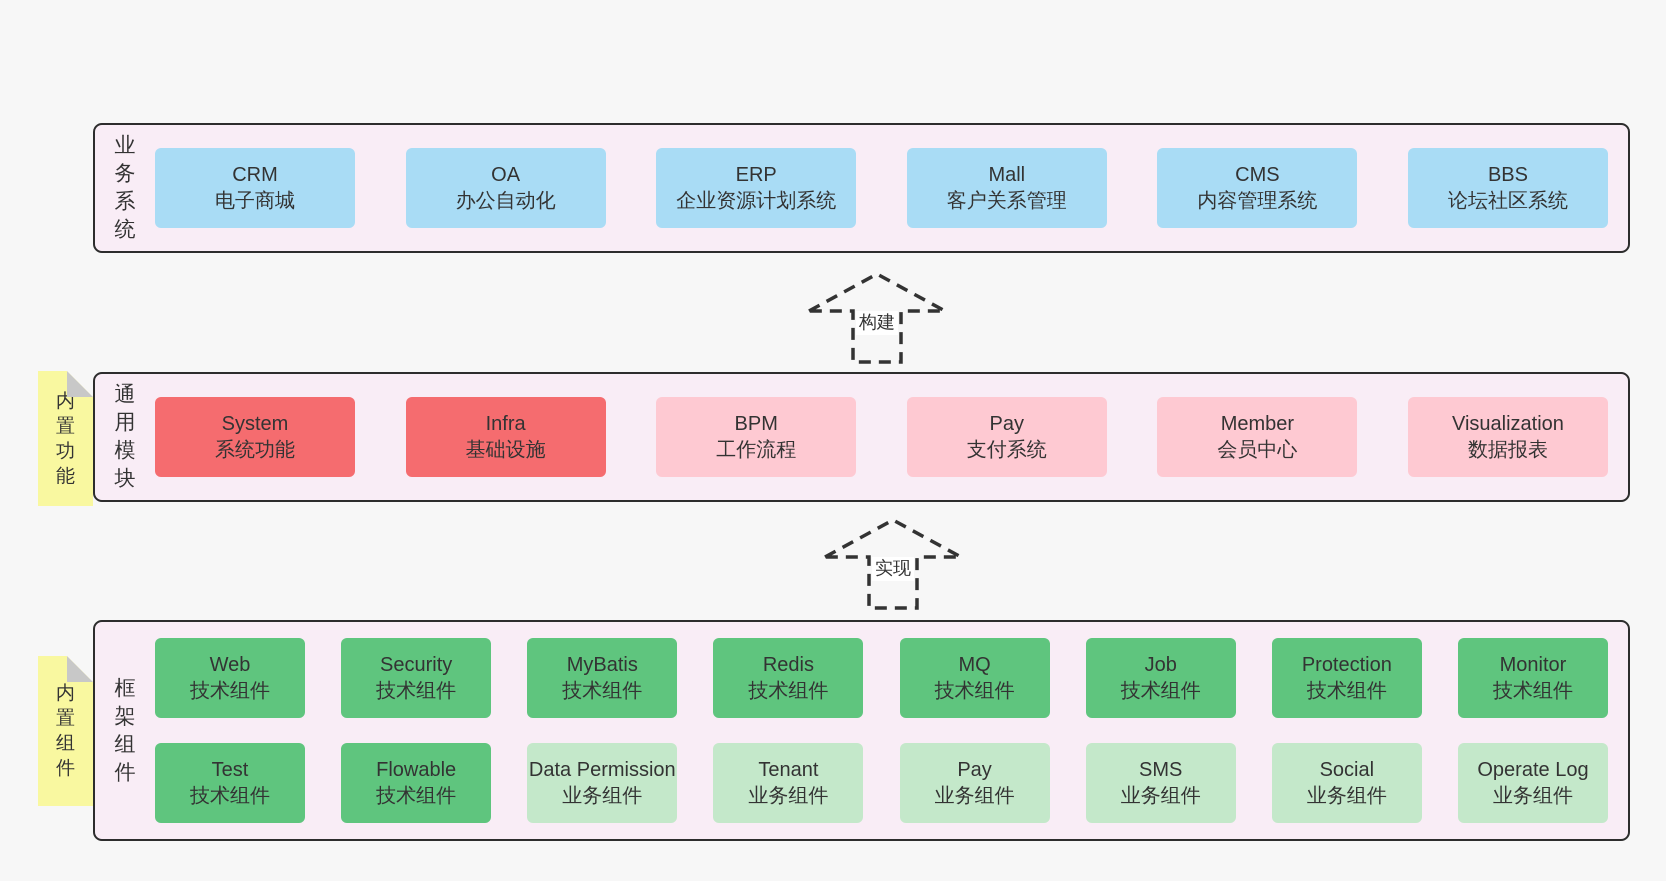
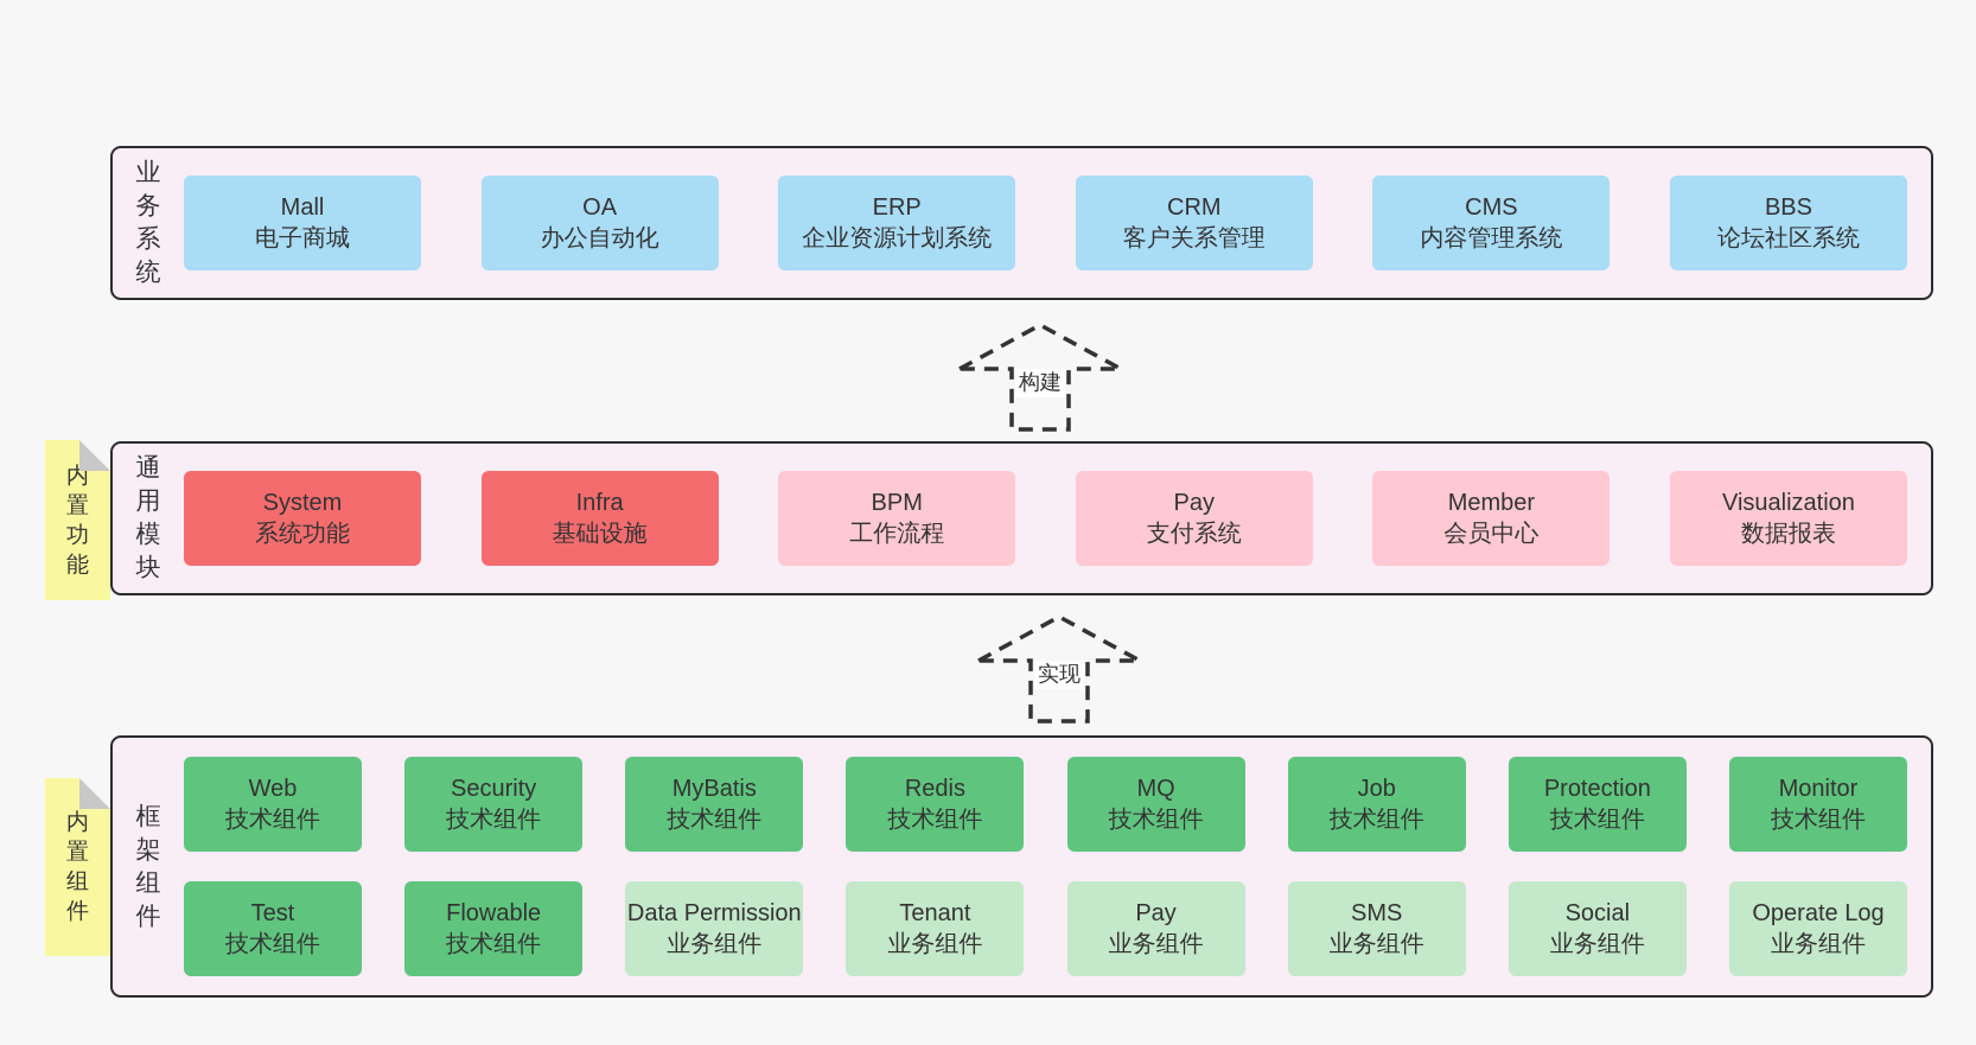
  内置功能
  内置组件
  业务系统
- CRM
+ Mall
  电子商城
  OA
  办公自动化
  ERP
  企业资源计划系统
- Mall
+ CRM
  客户关系管理
  CMS
  内容管理系统
  BBS
  论坛社区系统
  构建
  通用模块
  System
  系统功能
  Infra
  基础设施
  BPM
  工作流程
  Pay
  支付系统
  Member
  会员中心
  Visualization
  数据报表
  实现
  框架组件
  Web
  技术组件
  Security
  技术组件
  MyBatis
  技术组件
  Redis
  技术组件
  MQ
  技术组件
  Job
  技术组件
  Protection
  技术组件
  Monitor
  技术组件
  Test
  技术组件
  Flowable
  技术组件
  Data Permission
  业务组件
  Tenant
  业务组件
  Pay
  业务组件
  SMS
  业务组件
  Social
  业务组件
  Operate Log
  业务组件
